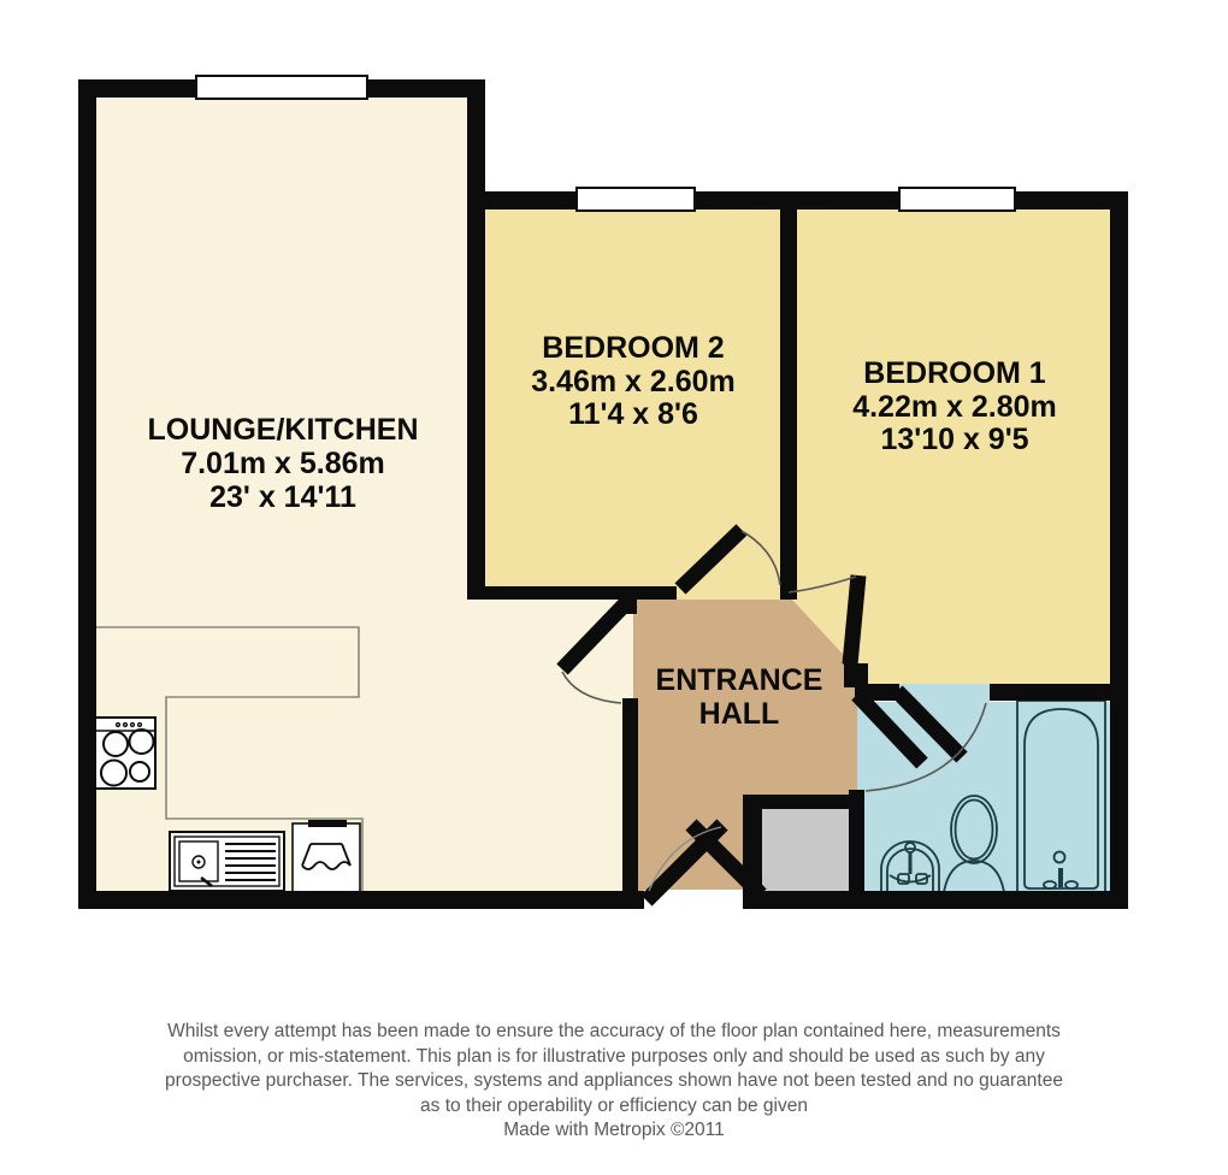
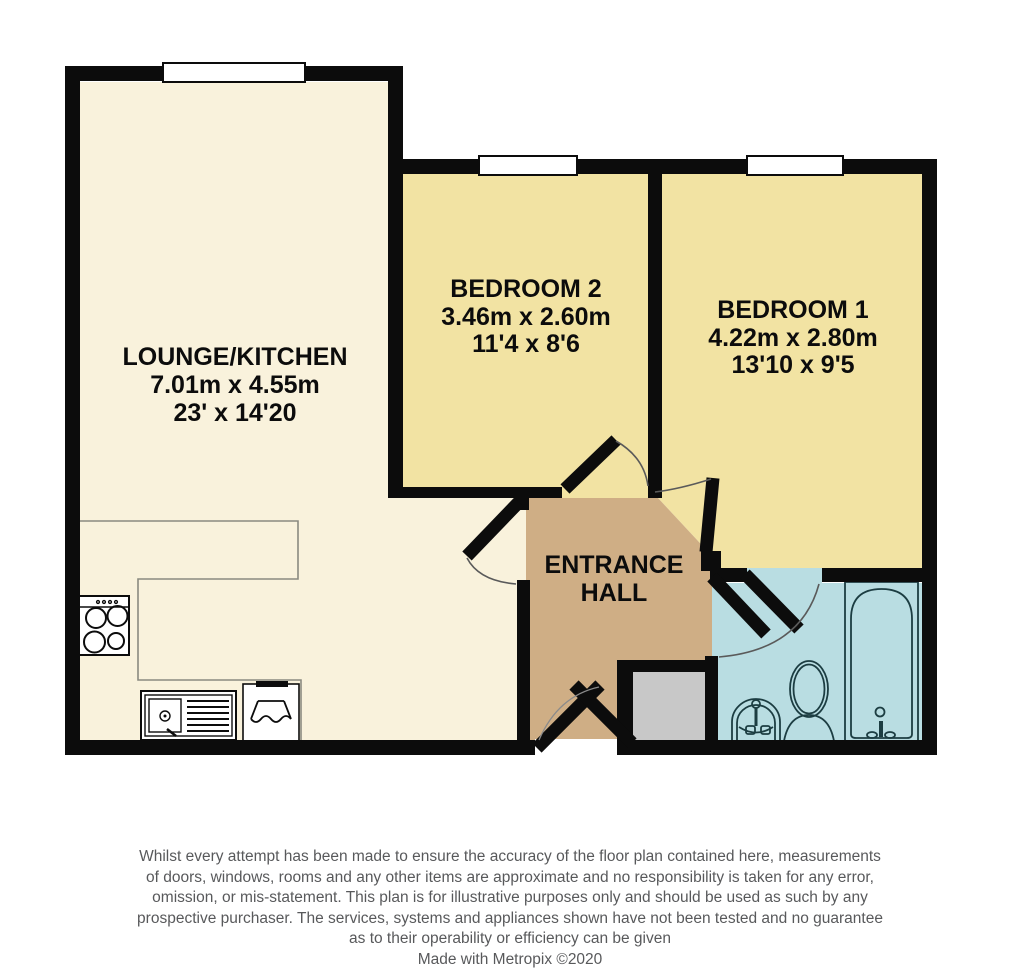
  LOUNGE/KITCHEN
- 7.01m x 5.86m
+ 7.01m x 4.55m
- 23' x 14'11
+ 23' x 14'20
  BEDROOM 2
  3.46m x 2.60m
  11'4 x 8'6
  BEDROOM 1
  4.22m x 2.80m
  13'10 x 9'5
  ENTRANCE
  HALL
  Whilst every attempt has been made to ensure the accuracy of the floor plan contained here, measurements
+ of doors, windows, rooms and any other items are approximate and no responsibility is taken for any error,
  omission, or mis-statement. This plan is for illustrative purposes only and should be used as such by any
  prospective purchaser. The services, systems and appliances shown have not been tested and no guarantee
  as to their operability or efficiency can be given
- Made with Metropix ©2011
+ Made with Metropix ©2020
